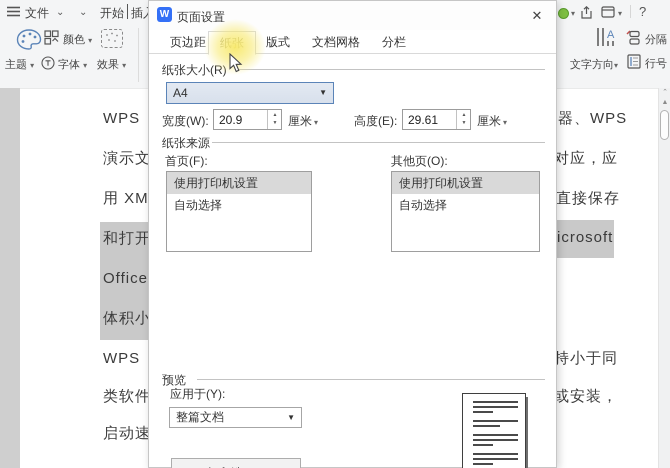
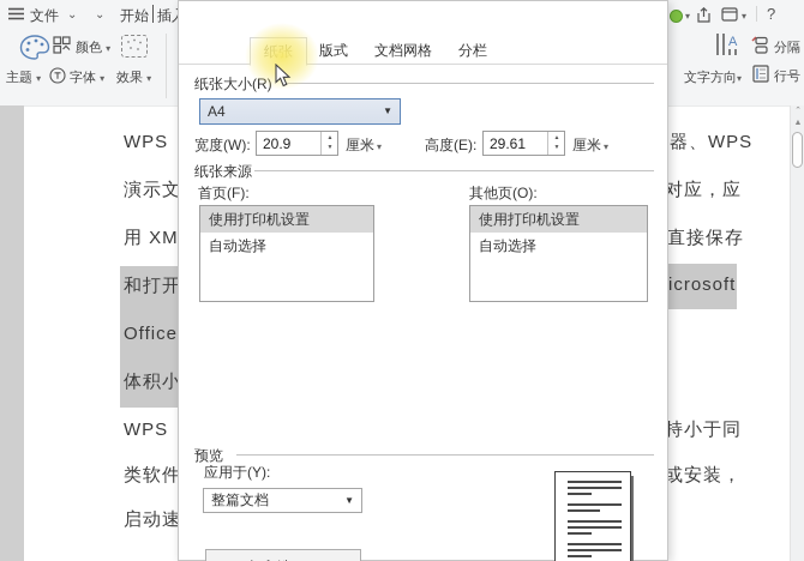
  文件
  ⌄
  ⌄
  开始
  ▾
  ▾
  ?
  主题 ▾
  颜色 ▾
  字体 ▾
  效果 ▾
  A
  文字方向▾
  分隔
  行号
  WPS
  演示文
  用 XM
  和打开
  Office
  体积小
  WPS
  类软件
  启动速
  器、WPS
  对应，应
  直接保存
  icrosoft
  持小于同
  或安装，
- W
- 页面设置
- ✕
- 页边距
  版式
  文档网格
  分栏
  纸张大小(
  A4
  ▼
  宽度(W):
  20.9
  厘米 ▾
  高度(E):
  29.61
  厘米 ▾
  纸张来源
  首页(F):
  使用打印机设置
  自动选择
  其他页(O):
  使用打印机设置
  自动选择
  预览
  应用于(Y):
  整篇文档
  ▼
